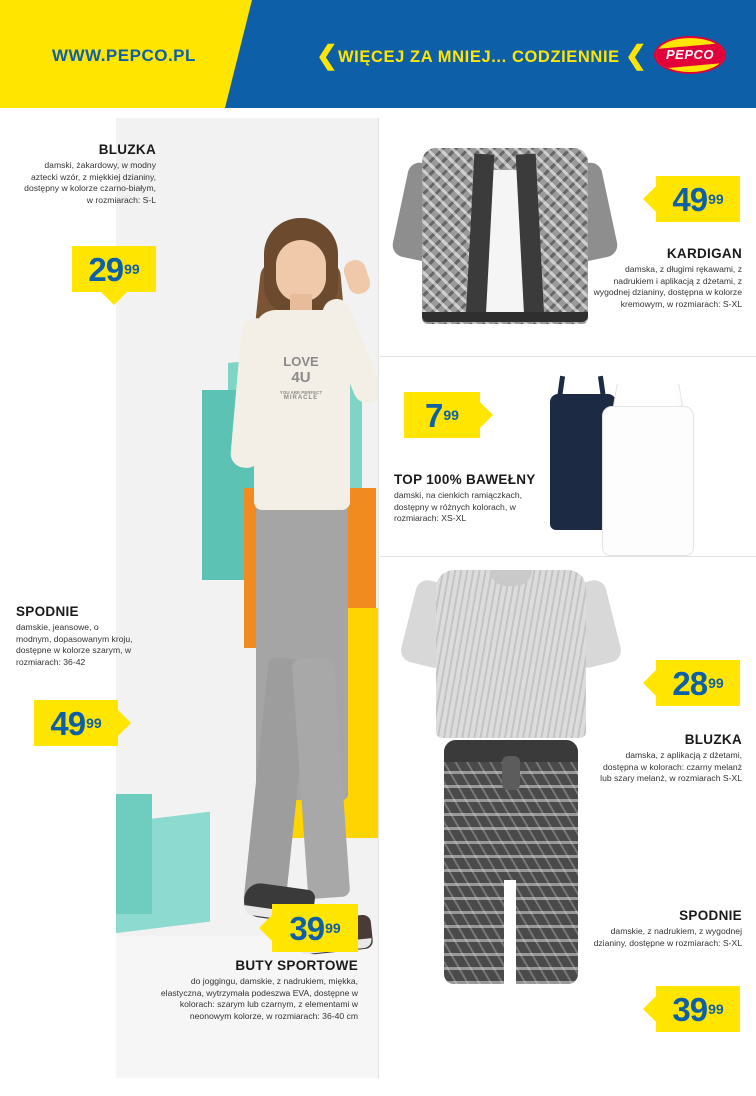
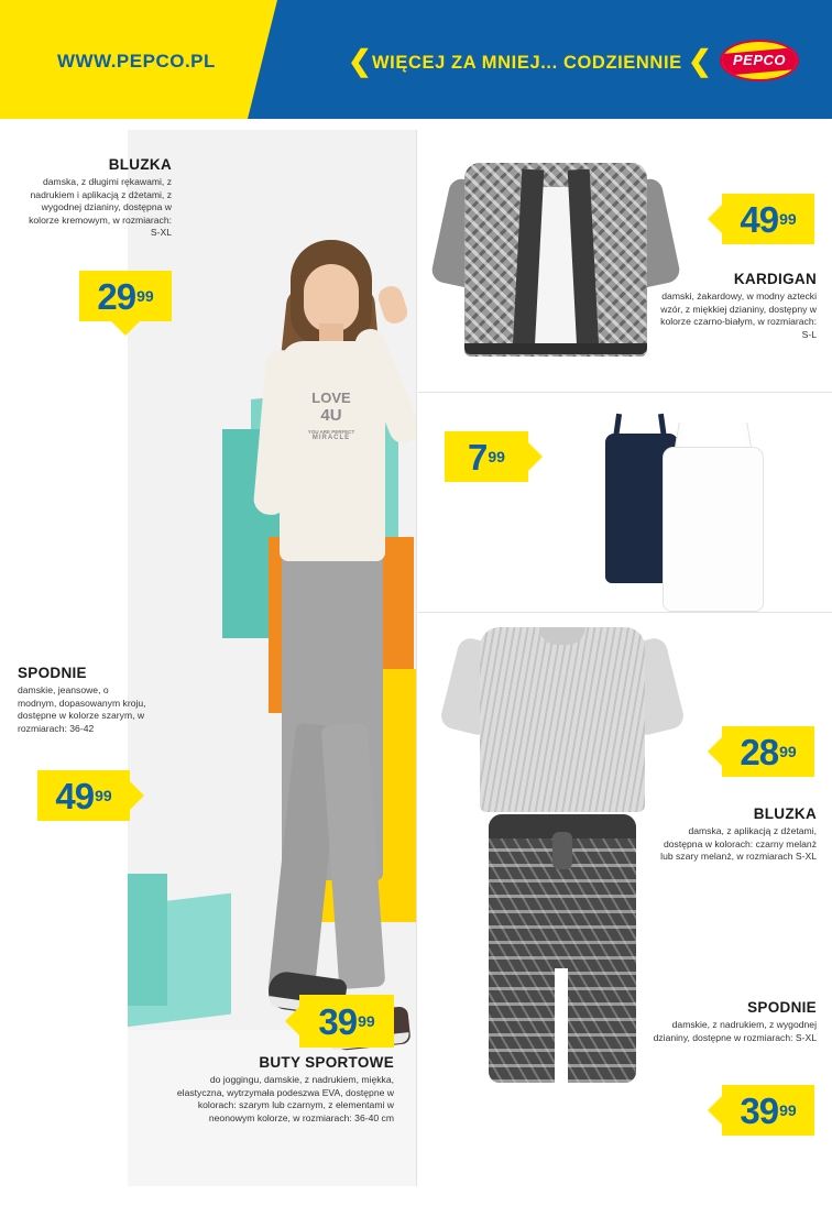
  WWW.PEPCO.PL
  ❮
  WIĘCEJ ZA MNIEJ... CODZIENNIE
  ❮
  PEPCO
  LOVE
  4U
  BLUZKA
- damski, żakardowy, w modny aztecki wzór, z miękkiej dzianiny, dostępny w kolorze czarno-białym, w rozmiarach: S-L
+ damska, z długimi rękawami, z nadrukiem i aplikacją z dżetami, z wygodnej dzianiny, dostępna w kolorze kremowym, w rozmiarach: S-XL
  29
  99
  49
  99
  KARDIGAN
- damska, z długimi rękawami, z nadrukiem i aplikacją z dżetami, z wygodnej dzianiny, dostępna w kolorze kremowym, w rozmiarach: S-XL
+ damski, żakardowy, w modny aztecki wzór, z miękkiej dzianiny, dostępny w kolorze czarno-białym, w rozmiarach: S-L
  7
  99
- TOP 100% BAWEŁNY
- damski, na cienkich ramiączkach, dostępny w różnych kolorach, w rozmiarach: XS-XL
  SPODNIE
  damskie, jeansowe, o modnym, dopasowanym kroju, dostępne w kolorze szarym, w rozmiarach: 36-42
  49
  99
  28
  99
  BLUZKA
  damska, z aplikacją z dżetami, dostępna w kolorach: czarny melanż lub szary melanż, w rozmiarach S-XL
  39
  99
  BUTY SPORTOWE
  do joggingu, damskie, z nadrukiem, miękka, elastyczna, wytrzymała podeszwa EVA, dostępne w kolorach: szarym lub czarnym, z elementami w neonowym kolorze, w rozmiarach: 36-40 cm
  SPODNIE
  damskie, z nadrukiem, z wygodnej dzianiny, dostępne w rozmiarach: S-XL
  39
  99
